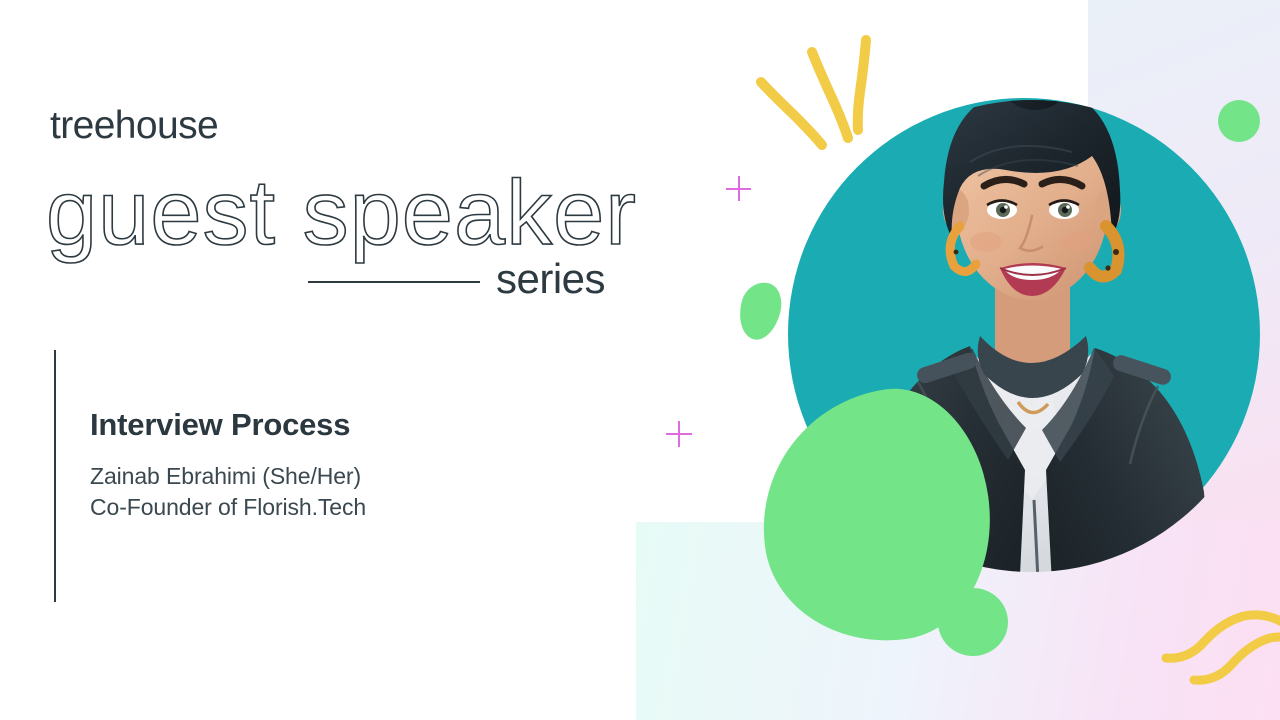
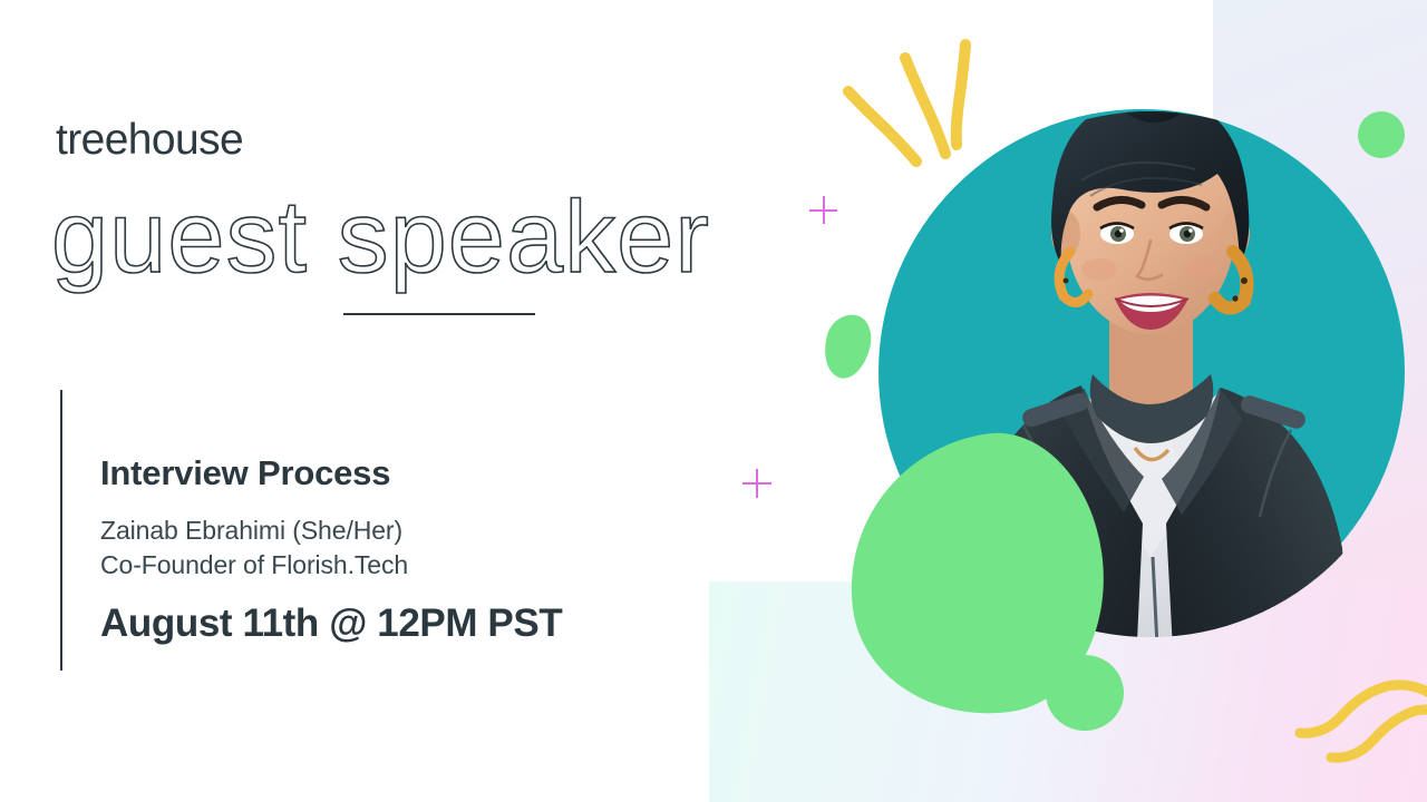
  treehouse
  guest speaker
- series
  Interview Process
  Zainab Ebrahimi (She/Her)
  Co-Founder of Florish.Tech
+ August 11th @ 12PM PST
